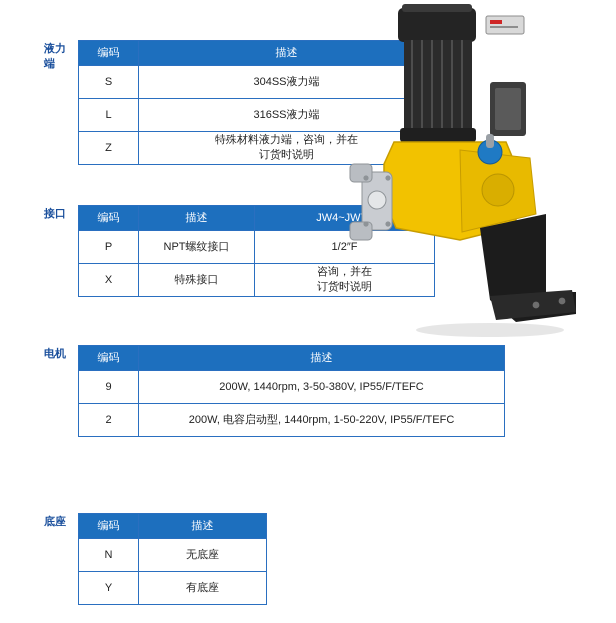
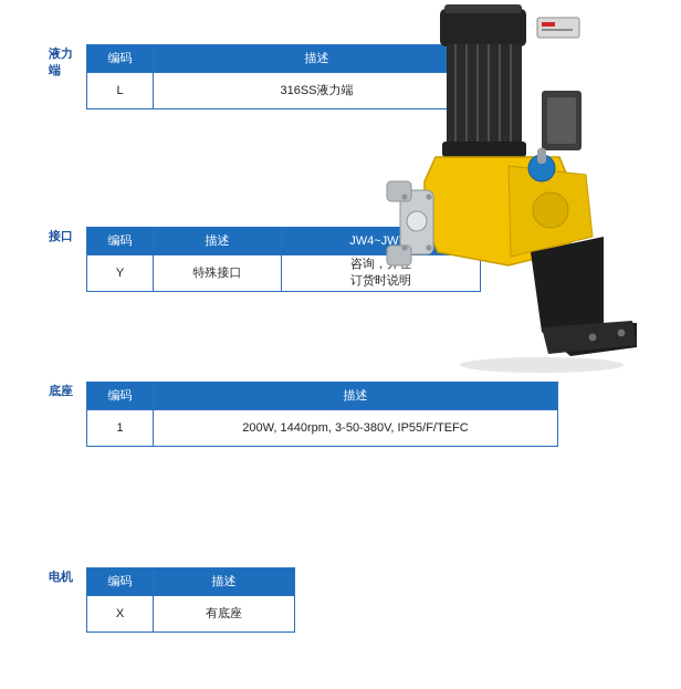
  液力
  端
  编码	描述
- S	304SS液力端
  L	316SS液力端
- Z	特殊材料液力端，咨询，并在 订货时说明
  接口
  编码	描述	JW4~JW
- P	NPT螺纹接口	1/2″F
- X	特殊接口	咨询，并在 订货时说明
+ Y	特殊接口	咨询， 订货时说明
- 电机
+ 底座
  编码	描述
- 9	200W, 1440rpm, 3-50-380V, IP55/F/TEFC
+ 1	200W, 1440rpm, 3-50-380V, IP55/F/TEFC
- 2	200W, 电容启动型, 1440rpm, 1-50-220V, IP55/F/TEFC
- 底座
+ 电机
  编码	描述
- N	无底座
- Y	有底座
+ X	有底座
